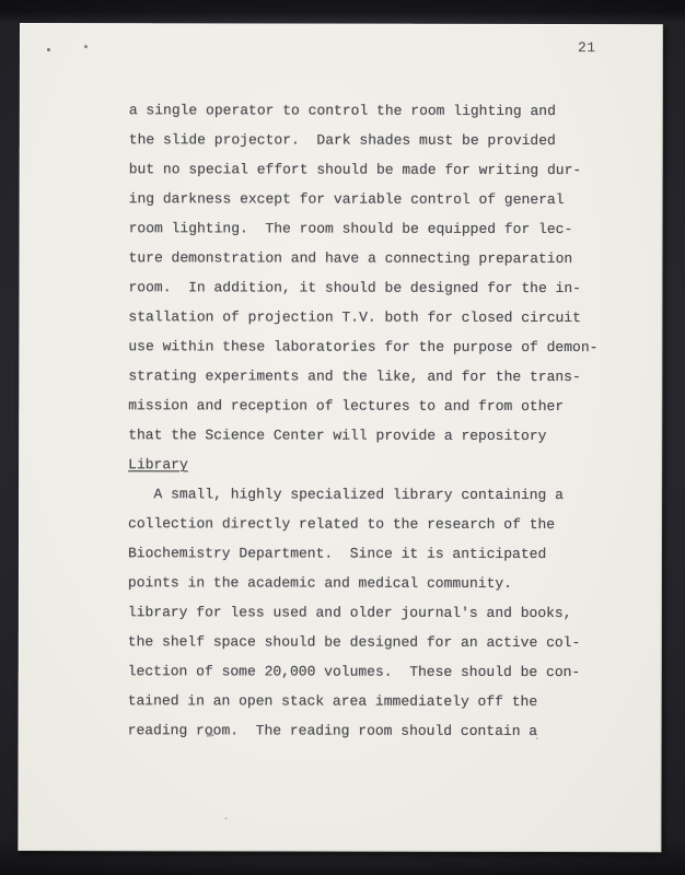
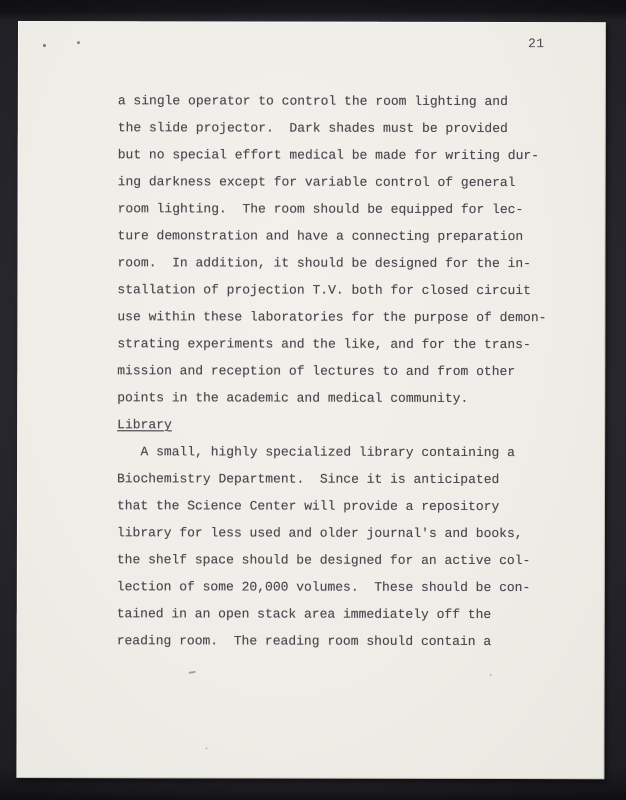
  21
  a single operator to control the room lighting and
  the slide projector. Dark shades must be provided
- but no special effort should be made for writing dur-
+ but no special effort medical be made for writing dur-
  ing darkness except for variable control of general
  room lighting. The room should be equipped for lec-
  ture demonstration and have a connecting preparation
  room. In addition, it should be designed for the in-
  stallation of projection T.V. both for closed circuit
  use within these laboratories for the purpose of demon-
  strating experiments and the like, and for the trans-
  mission and reception of lectures to and from other
- that the Science Center will provide a repository
+ points in the academic and medical community.
  Library
  A small, highly specialized library containing a
- collection directly related to the research of the
  Biochemistry Department. Since it is anticipated
- points in the academic and medical community.
+ that the Science Center will provide a repository
  library for less used and older journal's and books,
  the shelf space should be designed for an active col-
  lection of some 20,000 volumes. These should be con-
  tained in an open stack area immediately off the
  reading room. The reading room should contain a
